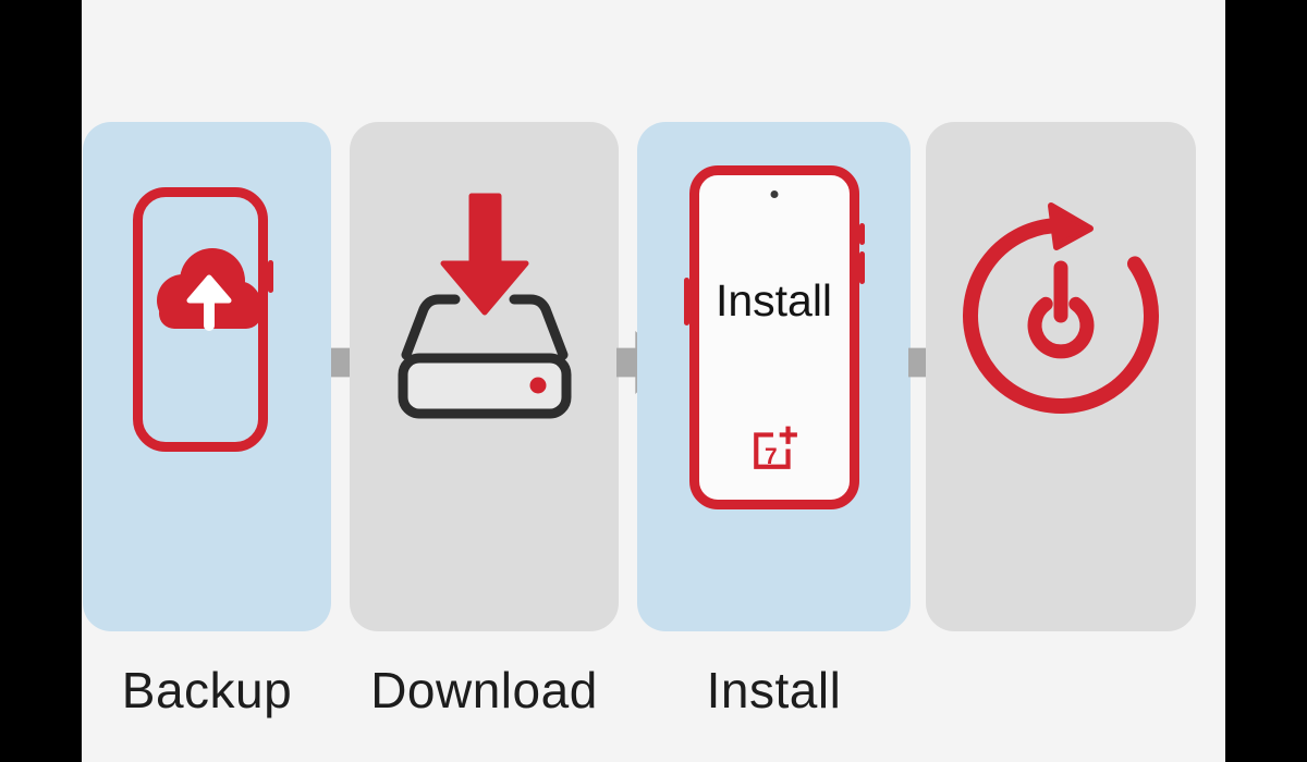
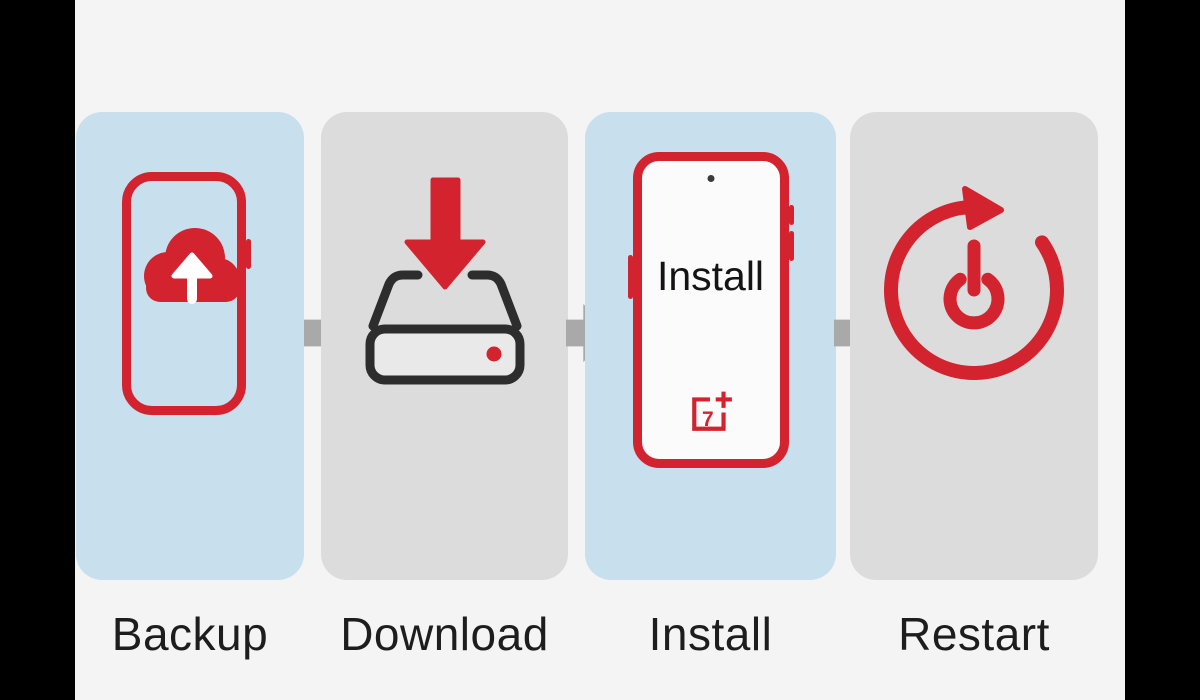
  Backup
  Download
  Install
  7
  Install
+ Restart
